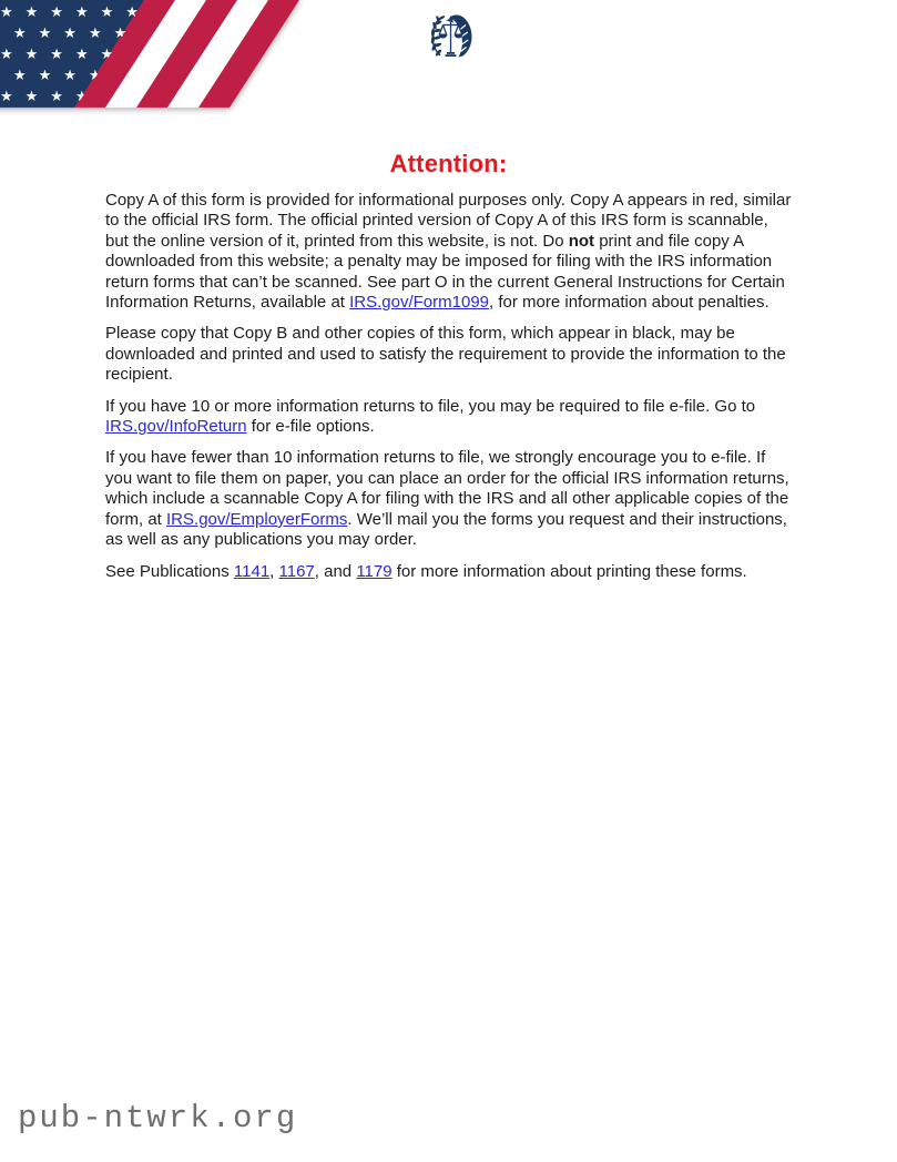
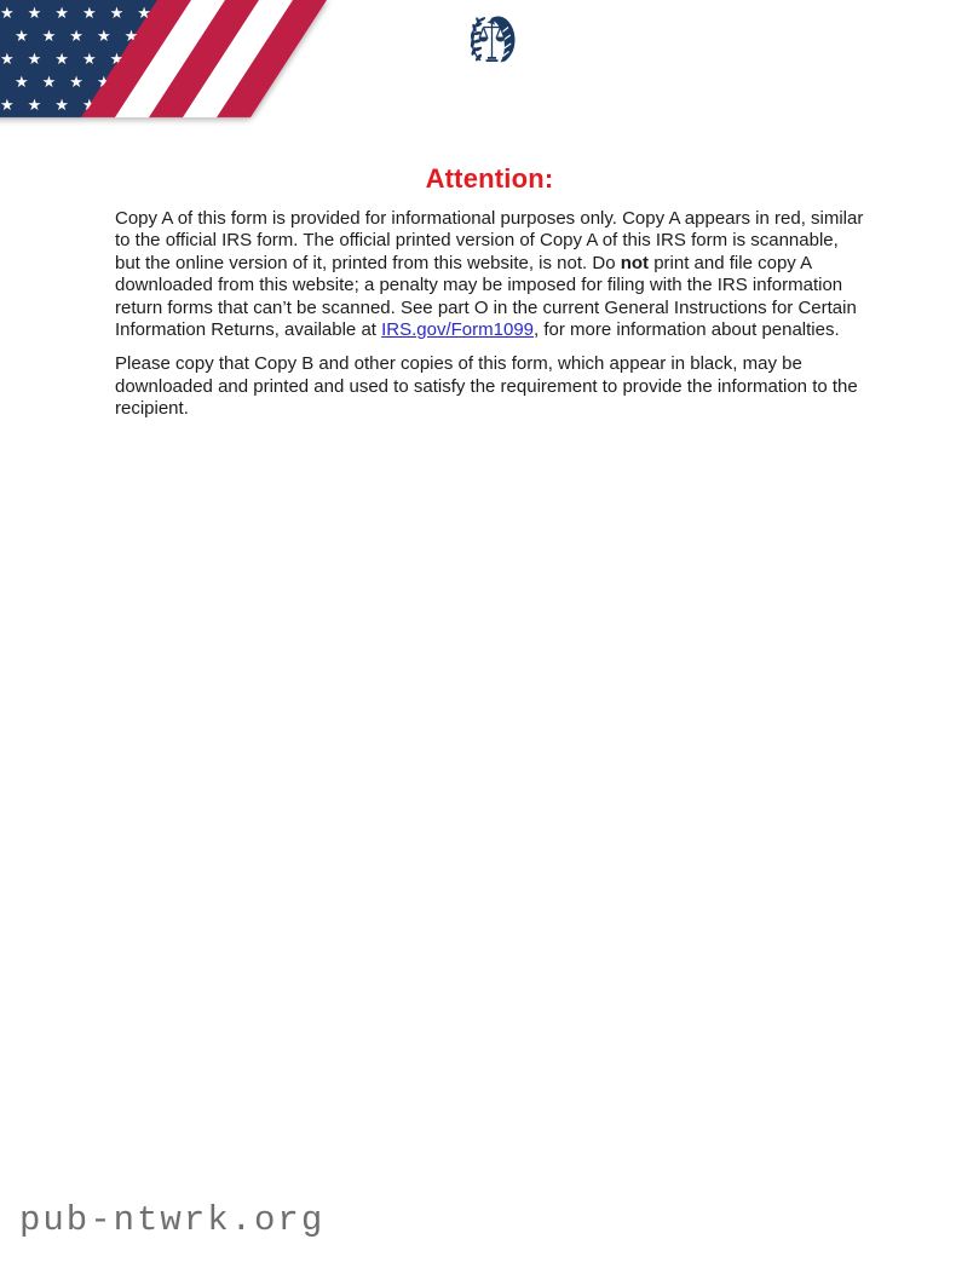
  ★★★★★★
  Attention:
  Copy A of this form is provided for informational purposes only. Copy A appears in red, similar to the official IRS form. The official printed version of Copy A of this IRS form is scannable, but the online version of it, printed from this website, is not. Do not print and file copy A downloaded from this website; a penalty may be imposed for filing with the IRS information return forms that can’t be scanned. See part O in the current General Instructions for Certain Information Returns, available at IRS.gov/Form1099, for more information about penalties.
  Please copy that Copy B and other copies of this form, which appear in black, may be downloaded and printed and used to satisfy the requirement to provide the information to the recipient.
- If you have 10 or more information returns to file, you may be required to file e-file. Go to IRS.gov/InfoReturn for e-file options.
- If you have fewer than 10 information returns to file, we strongly encourage you to e-file. If you want to file them on paper, you can place an order for the official IRS information returns, which include a scannable Copy A for filing with the IRS and all other applicable copies of the form, at IRS.gov/EmployerForms. We’ll mail you the forms you request and their instructions, as well as any publications you may order.
- See Publications 1141, 1167, and 1179 for more information about printing these forms.
  pub-ntwrk.org
